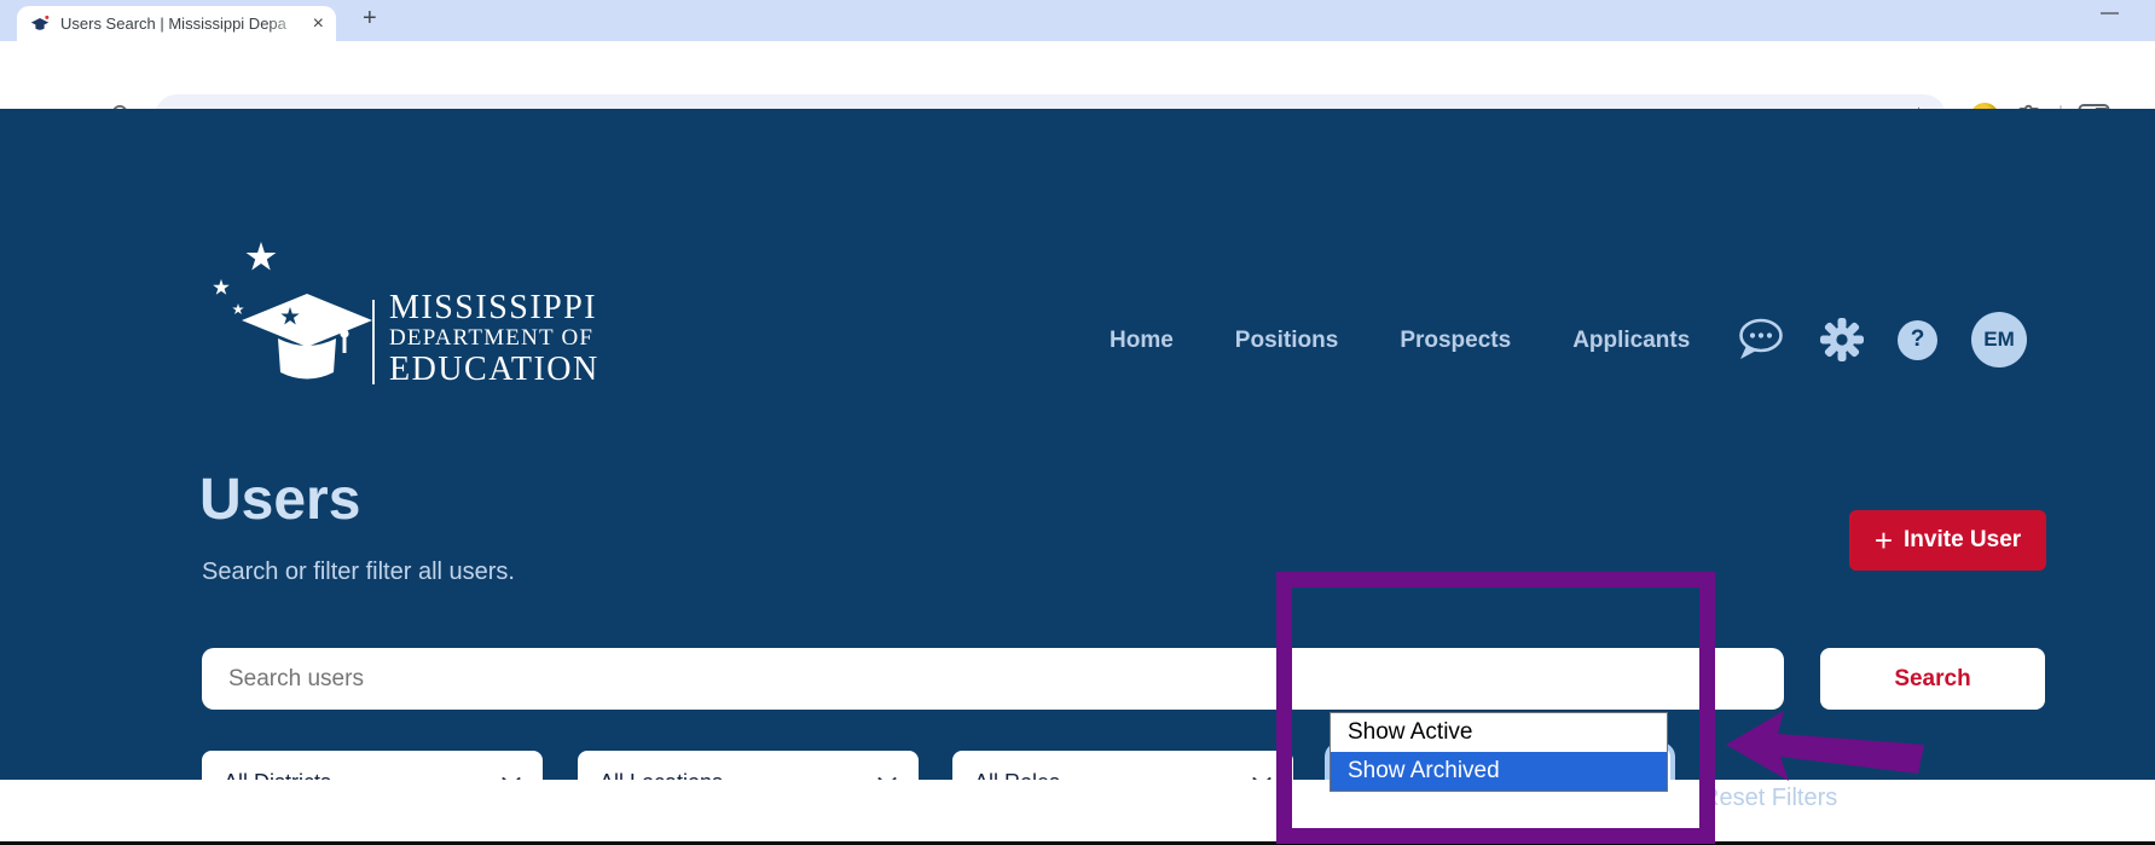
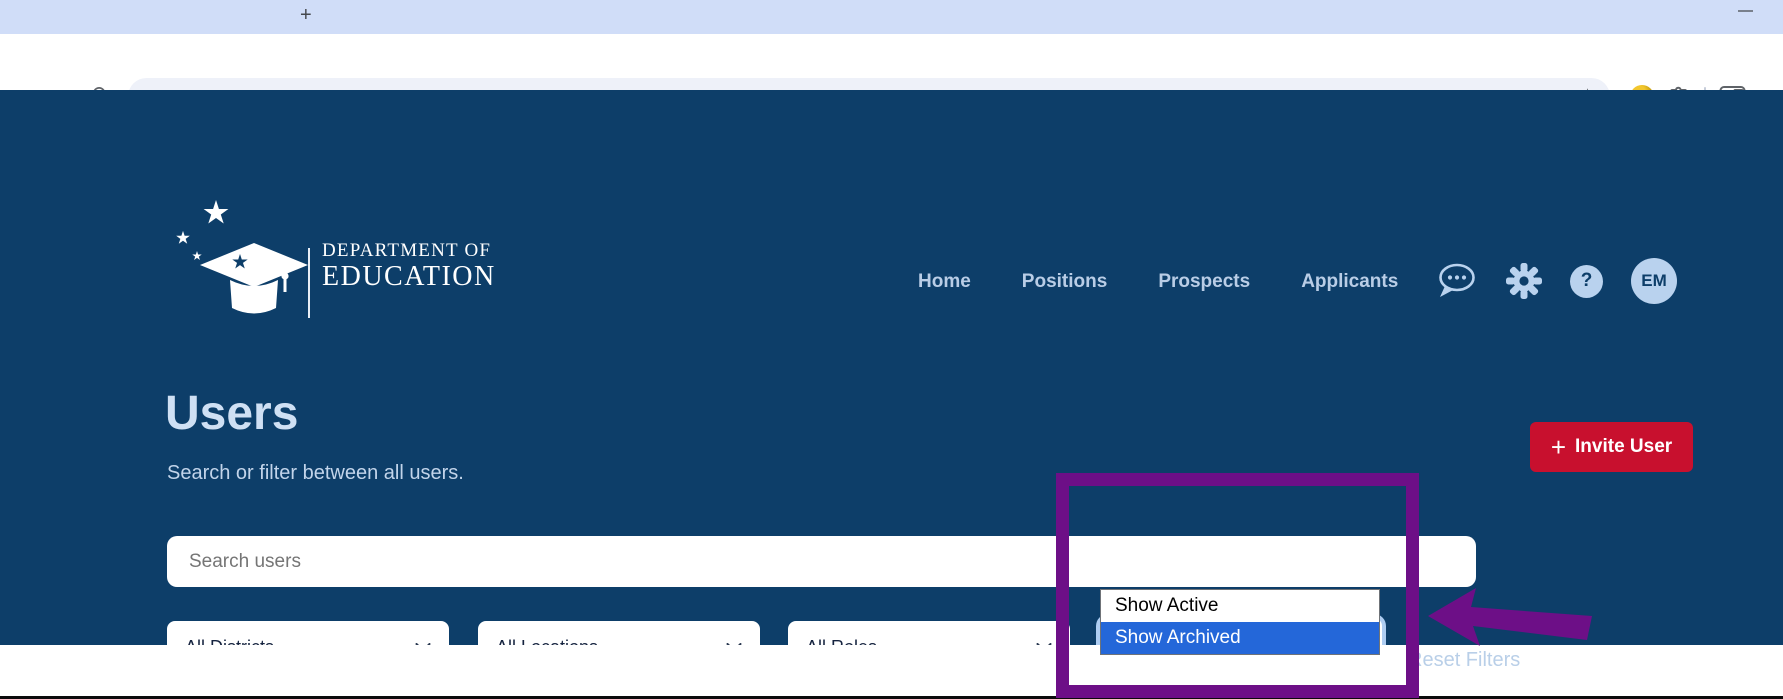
- Users Search | Mississippi Depa
- ×
  +
  —
- MISSISSIPPI
  DEPARTMENT OF
  EDUCATION
  Home
  Positions
  Prospects
  Applicants
  ?
  EM
  Users
- Search or filter filter all users.
+ Search or filter between all users.
  +
  Invite User
  Search users
- Search
  Reset Filters
  Show Active
  Show Archived
